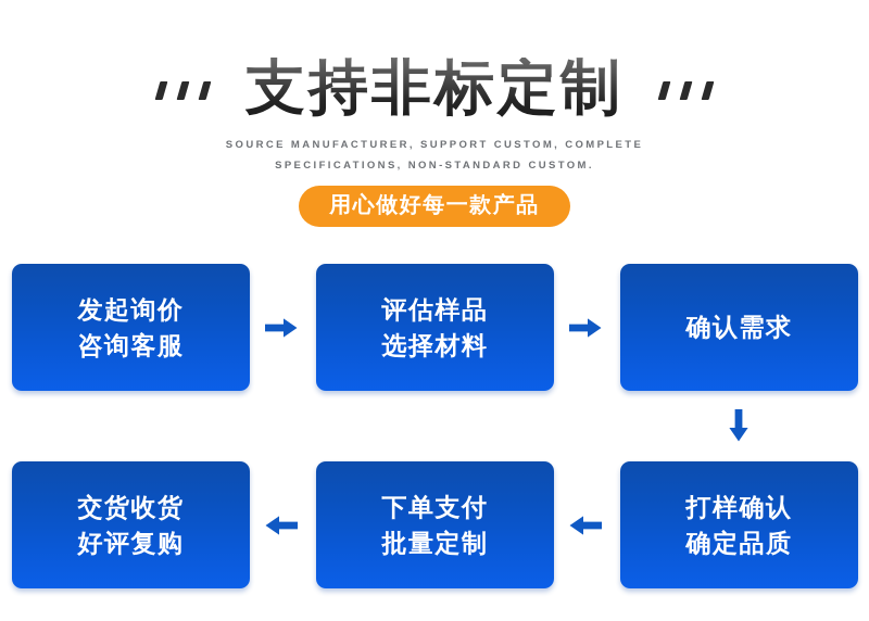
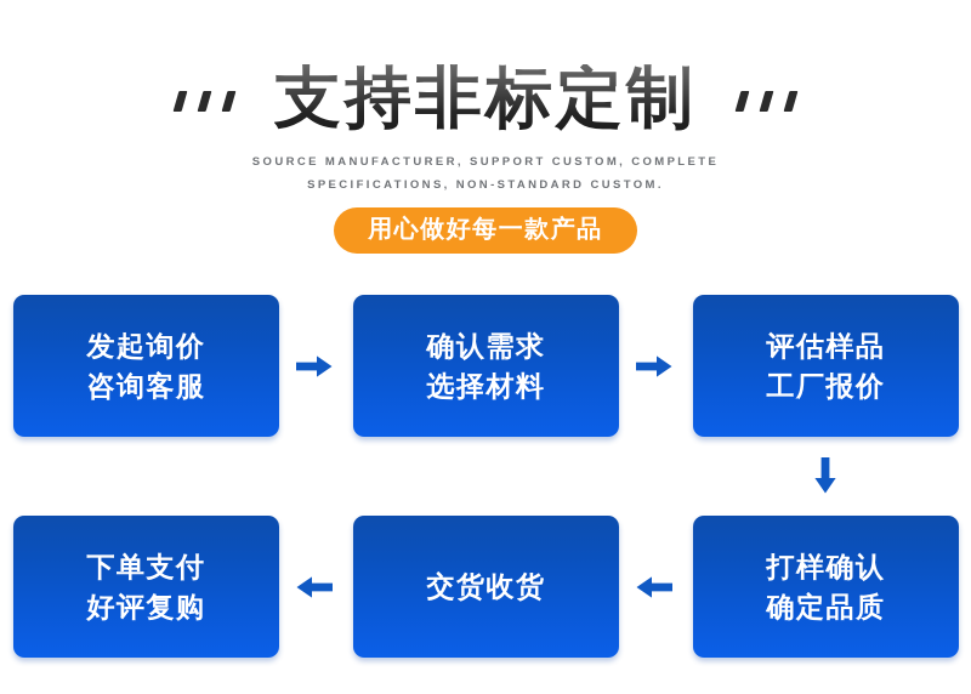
  支持非标定制
  SOURCE MANUFACTURER, SUPPORT CUSTOM, COMPLETE
  SPECIFICATIONS, NON-STANDARD CUSTOM.
  用心做好每一款产品
  发起询价
  咨询客服
- 评估样品
+ 确认需求
  选择材料
- 确认需求
+ 评估样品
+ 工厂报价
- 交货收货
+ 下单支付
  好评复购
- 下单支付
+ 交货收货
- 批量定制
  打样确认
  确定品质
